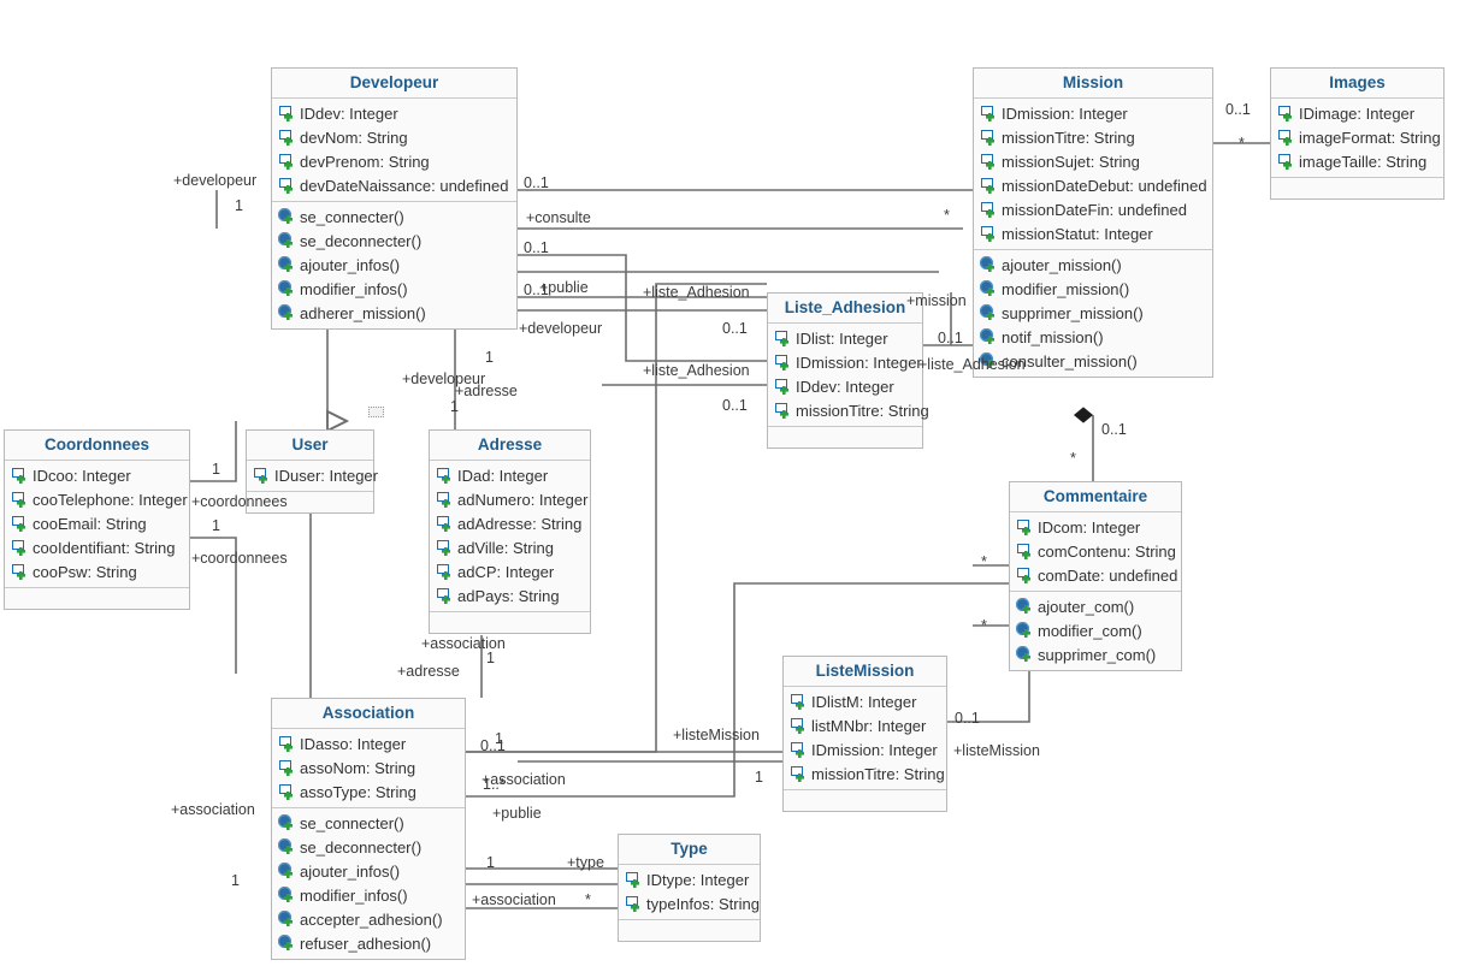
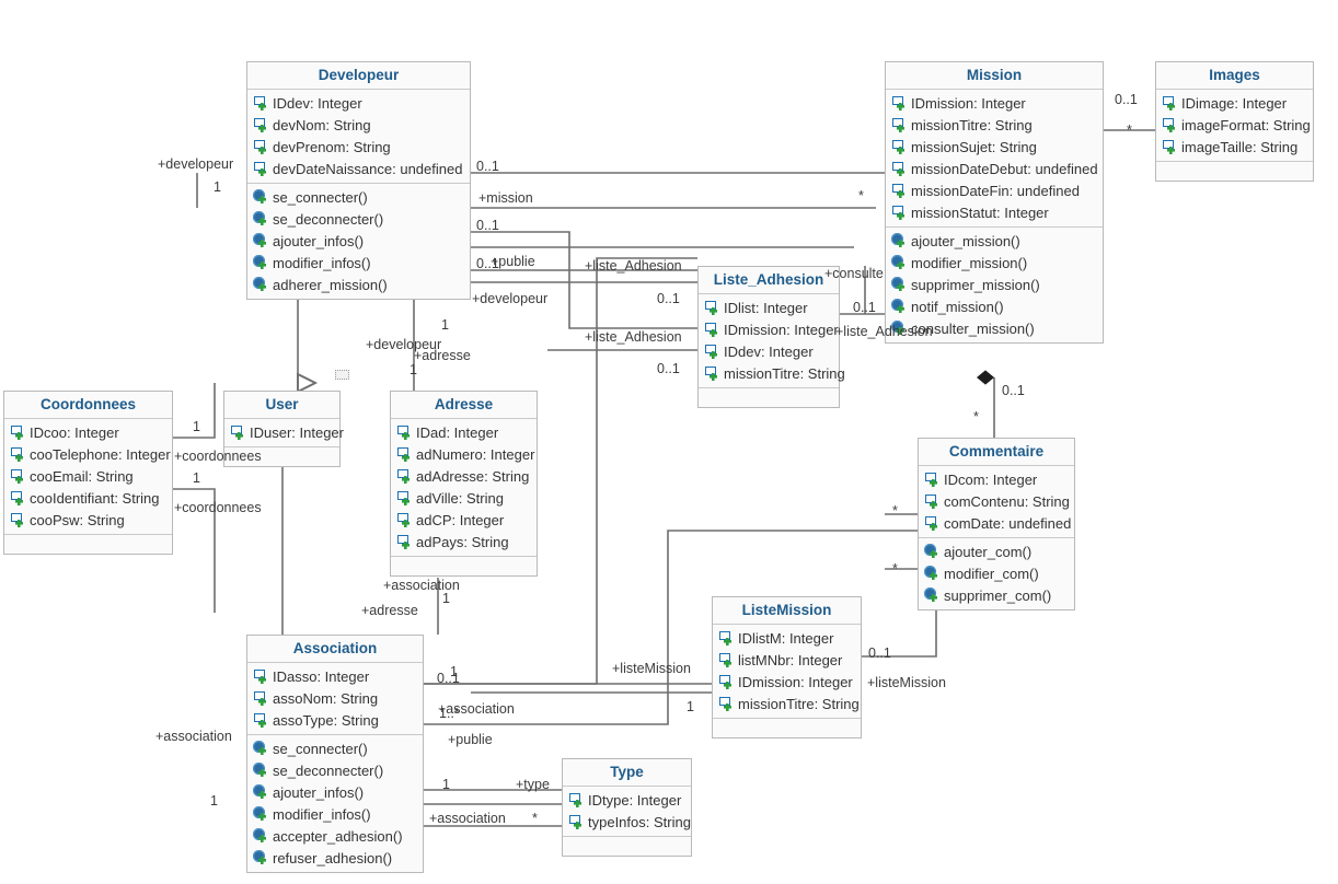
  Developeur
  IDdev: Integer
  devNom: String
  devPrenom: String
  devDateNaissance: undefined
  se_connecter()
  se_deconnecter()
  ajouter_infos()
  modifier_infos()
  adherer_mission()
  Mission
  IDmission: Integer
  missionTitre: String
  missionSujet: String
  missionDateDebut: undefined
  missionDateFin: undefined
  missionStatut: Integer
  ajouter_mission()
  modifier_mission()
  supprimer_mission()
  notif_mission()
  consulter_mission()
  Images
  IDimage: Integer
  imageFormat: String
  imageTaille: String
  Liste_Adhesion
  IDlist: Integer
  IDmission: Integer
  IDdev: Integer
  missionTitre: String
  Coordonnees
  IDcoo: Integer
  cooTelephone: Integer
  cooEmail: String
  cooIdentifiant: String
  cooPsw: String
  User
  IDuser: Integer
  Adresse
  IDad: Integer
  adNumero: Integer
  adAdresse: String
  adVille: String
  adCP: Integer
  adPays: String
  Commentaire
  IDcom: Integer
  comContenu: String
  comDate: undefined
  ajouter_com()
  modifier_com()
  supprimer_com()
  ListeMission
  IDlistM: Integer
  listMNbr: Integer
  IDmission: Integer
  missionTitre: String
  Association
  IDasso: Integer
  assoNom: String
  assoType: String
  se_connecter()
  se_deconnecter()
  ajouter_infos()
  modifier_infos()
  accepter_adhesion()
  refuser_adhesion()
  Type
  IDtype: Integer
  typeInfos: String
  +developeur
- +consulte
+ +mission
  +publie
  +liste_Adhesion
- +mission
+ +consulte
  +developeur
  +liste_Adhesion
  +liste_Adhesion
  +developeur
  +adresse
  +coordonnees
  +coordonnees
  +association
  +adresse
  +listeMission
  +listeMission
  +association
  +publie
  +type
  +association
  +association
  0..1
  1
  *
  0..1
  0..1
  0..1
  0..1
  0..1
  1
  1
  0..1
  *
  1
  1
  0..1
  *
  *
  *
  1
  1
  0..1
  0..1
  1
  1..*
  1
  *
  1
